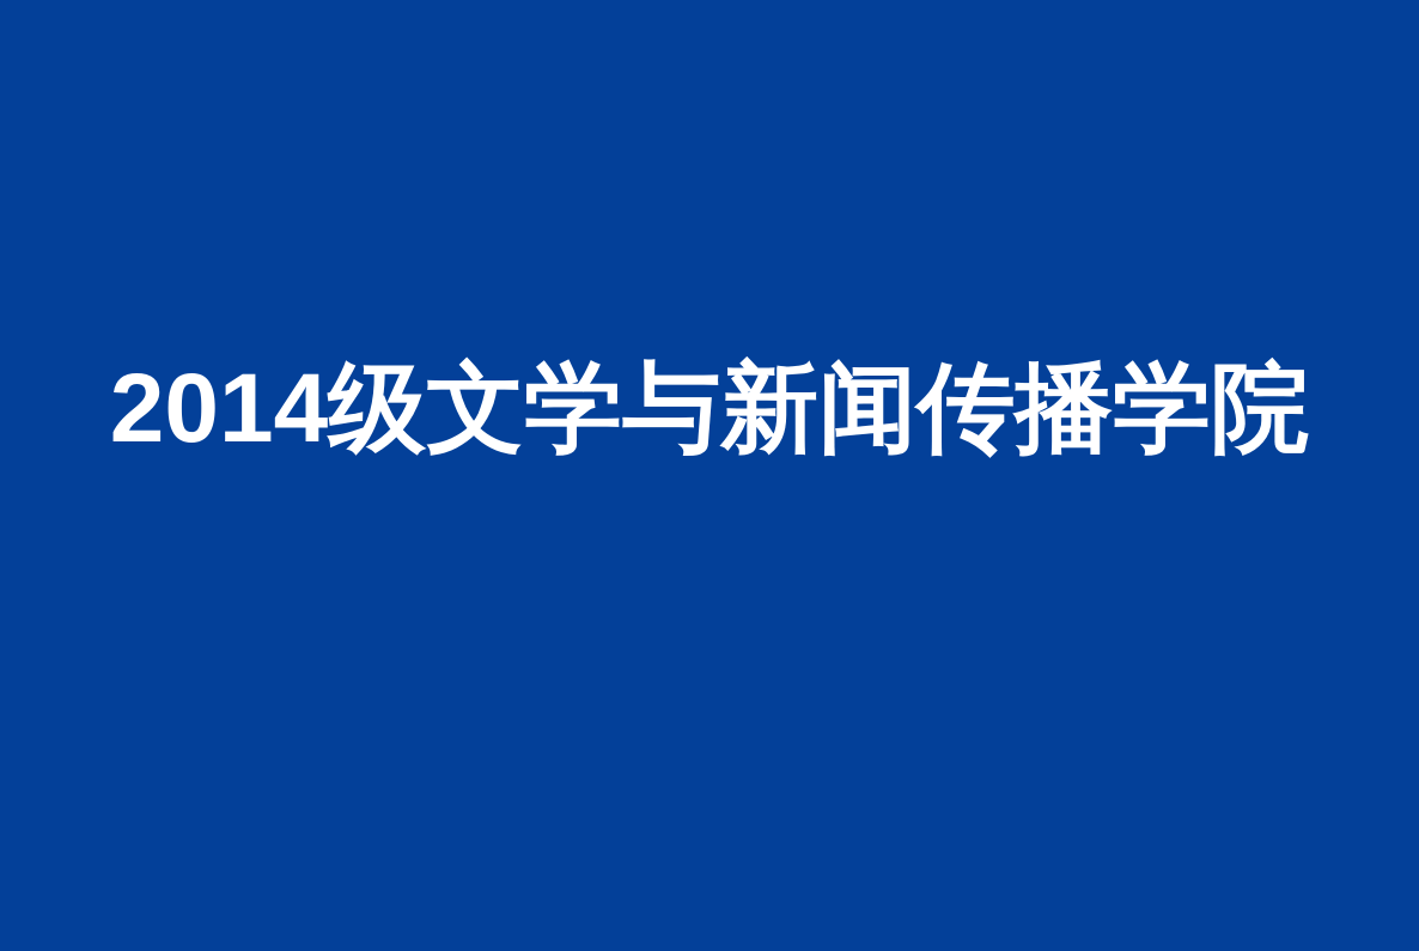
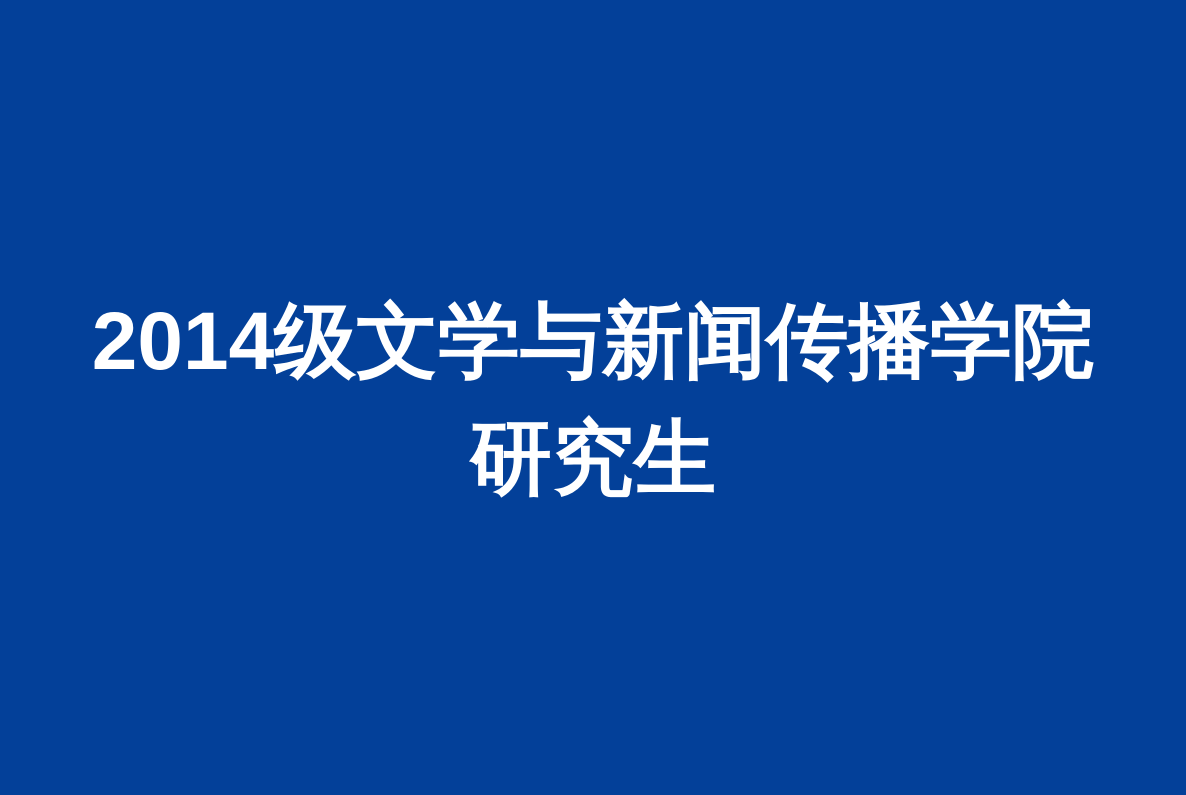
  2014级文学与新闻传播学院
+ 研究生
